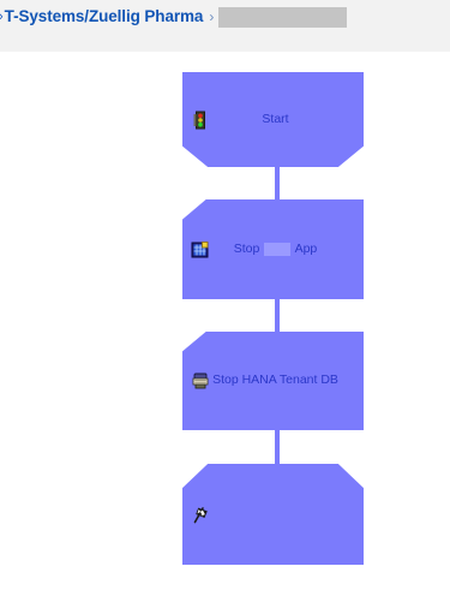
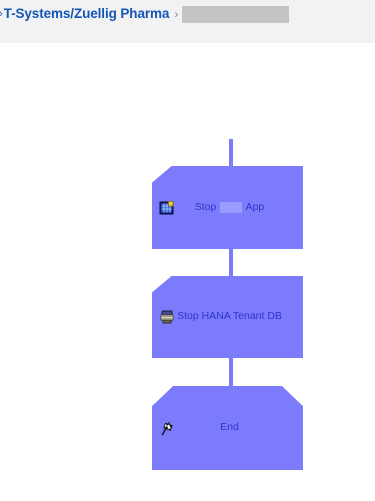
  ›
  T-Systems/Zuellig Pharma
  ›
- Start
  Stop
  App
  Stop HANA Tenant DB
+ End
